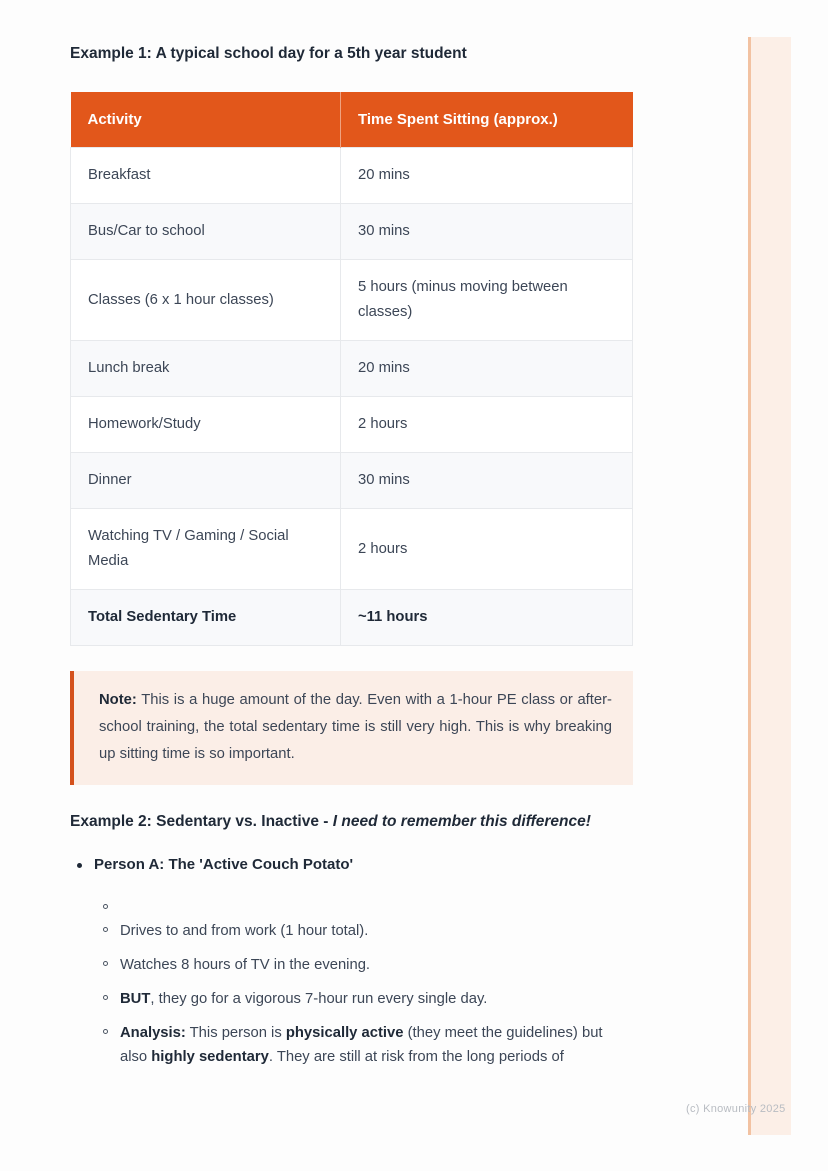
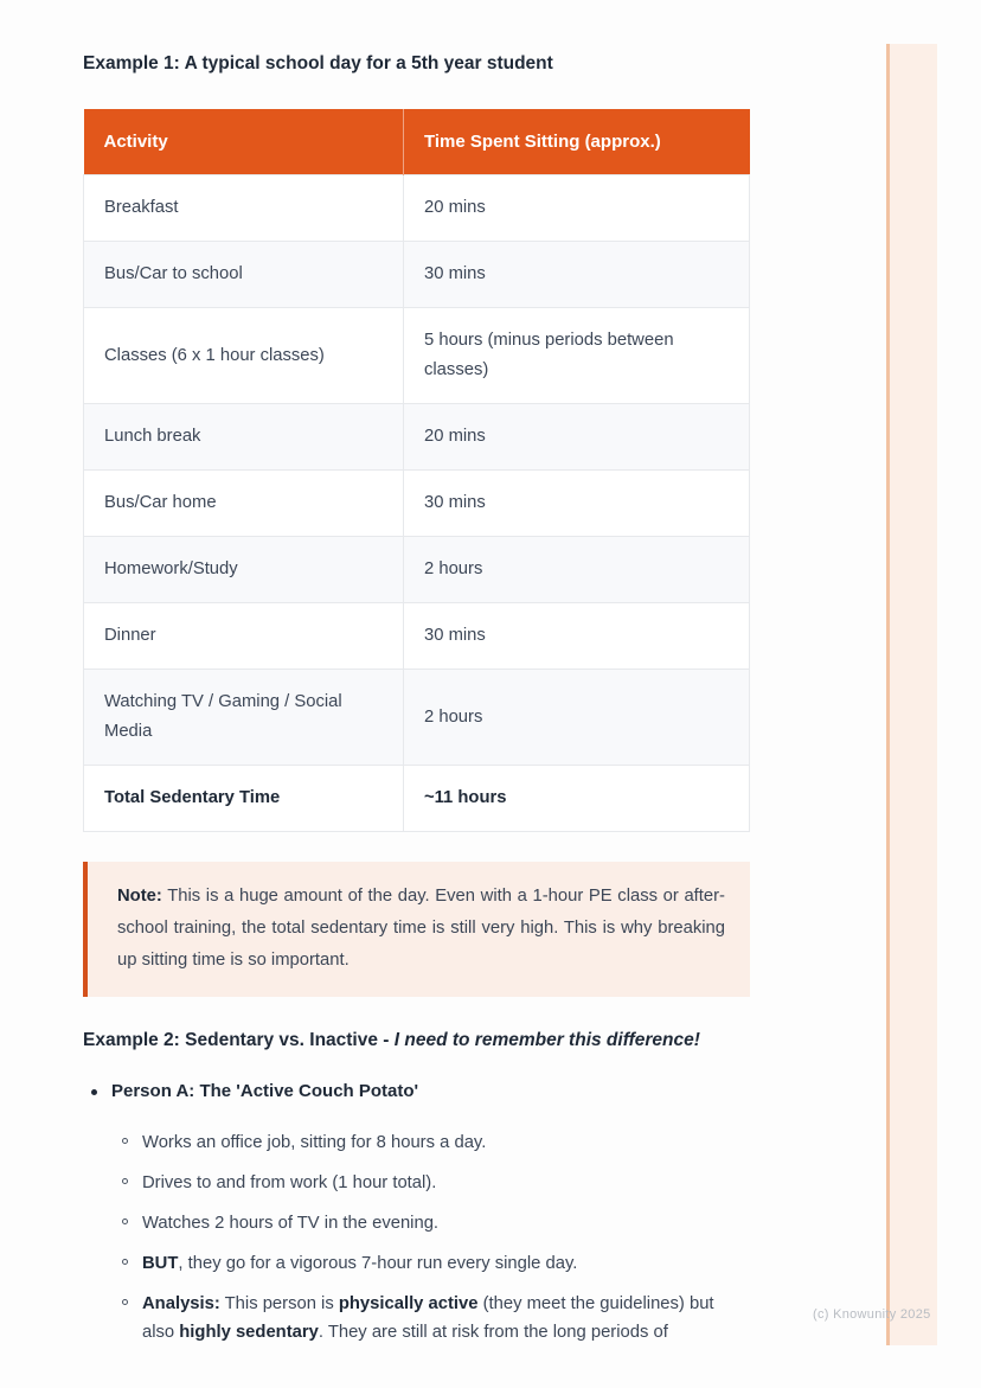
  (c) Knowunity 2025
  Example 1: A typical school day for a 5th year student
  Activity	Time Spent Sitting (approx.)
  Breakfast	20 mins
  Bus/Car to school	30 mins
- Classes (6 x 1 hour classes)	5 hours (minus moving between classes)
+ Classes (6 x 1 hour classes)	5 hours (minus periods between classes)
  Lunch break	20 mins
+ Bus/Car home	30 mins
  Homework/Study	2 hours
  Dinner	30 mins
  Watching TV / Gaming / Social Media	2 hours
  Total Sedentary Time	~11 hours
  Note: This is a huge amount of the day. Even with a 1-hour PE class or after-school training, the total sedentary time is still very high. This is why breaking up sitting time is so important.
  Example 2: Sedentary vs. Inactive - I need to remember this difference!
  Person A: The 'Active Couch Potato'
+ Works an office job, sitting for 8 hours a day.
  Drives to and from work (1 hour total).
- Watches 8 hours of TV in the evening.
+ Watches 2 hours of TV in the evening.
  BUT, they go for a vigorous 7-hour run every single day.
  Analysis: This person is physically active (they meet the guidelines) but also highly sedentary. They are still at risk from the long periods of
